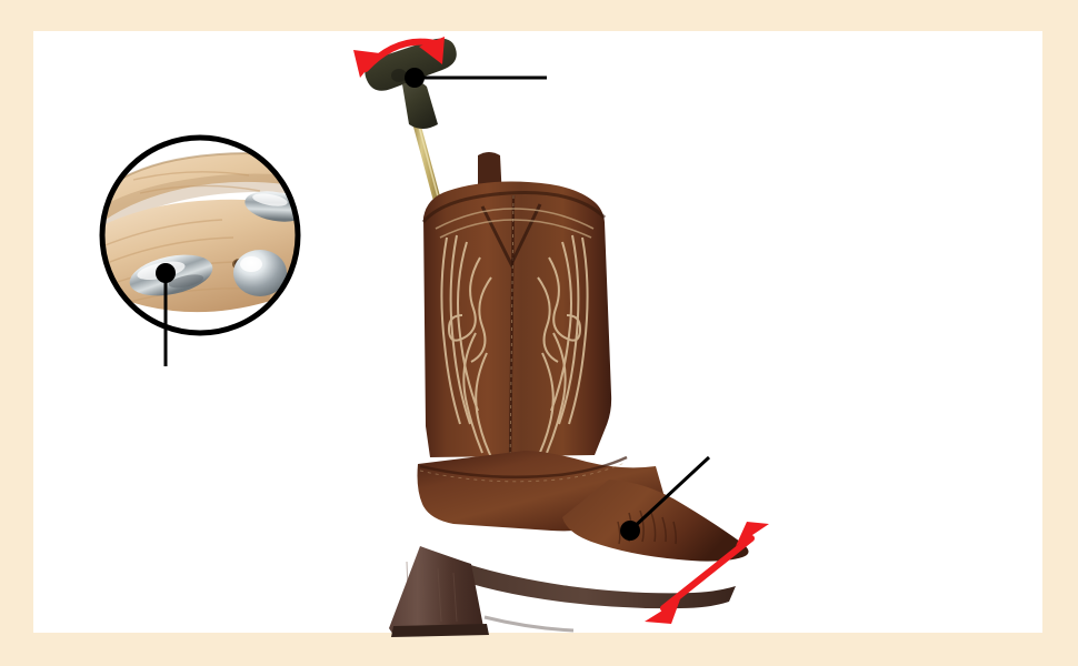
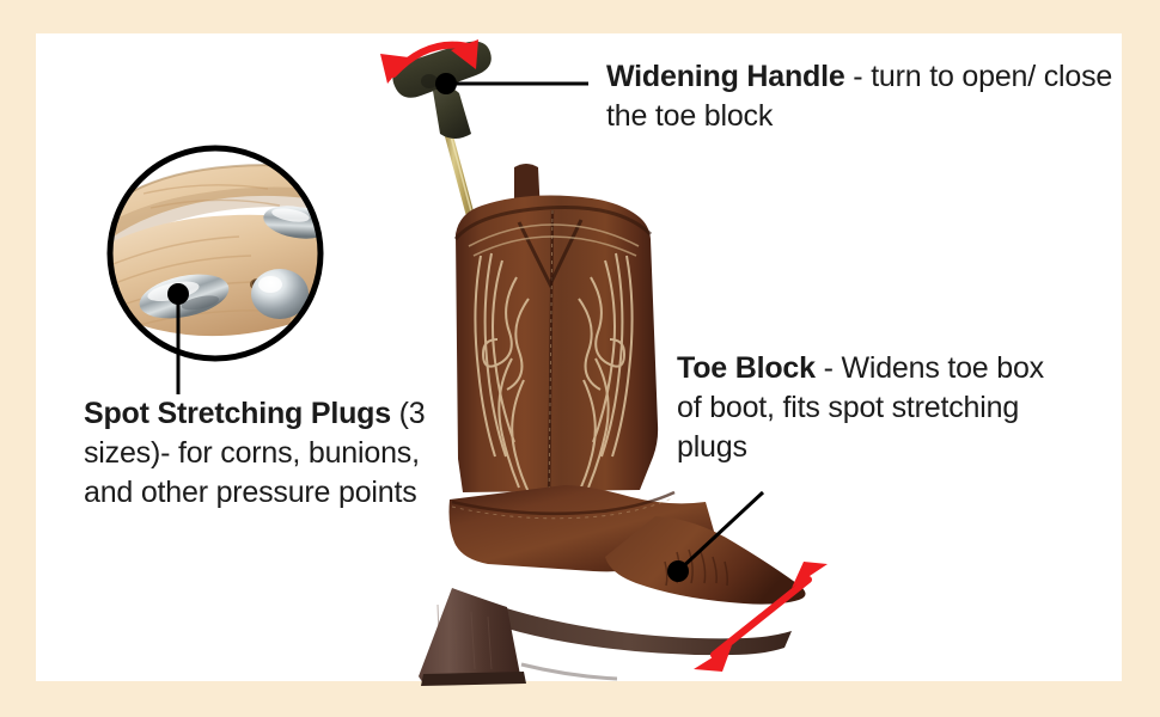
+ Widening Handle - turn to open/ close the toe block
+ Toe Block - Widens toe box of boot, fits spot stretching plugs
+ Spot Stretching Plugs (3 sizes)- for corns, bunions, and other pressure points
